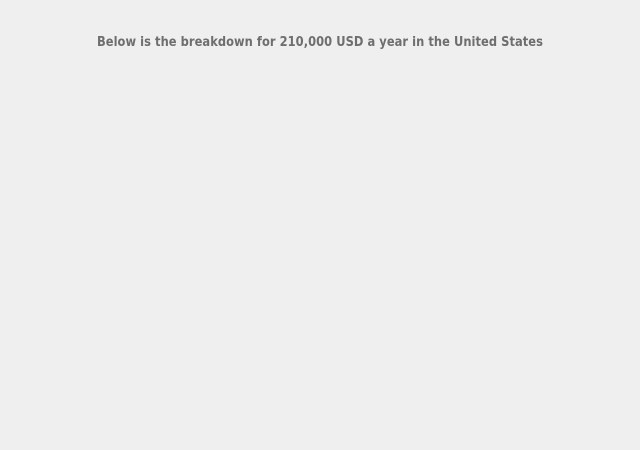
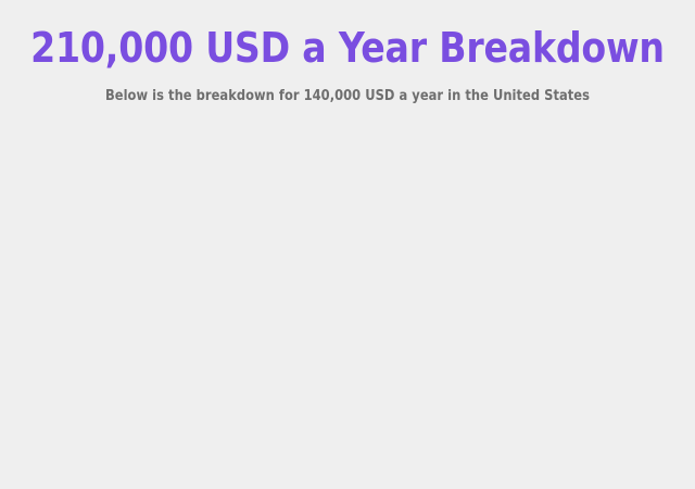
+ 210,000 USD a Year Breakdown
- Below is the breakdown for 210,000 USD a year in the United States
+ Below is the breakdown for 140,000 USD a year in the United States
